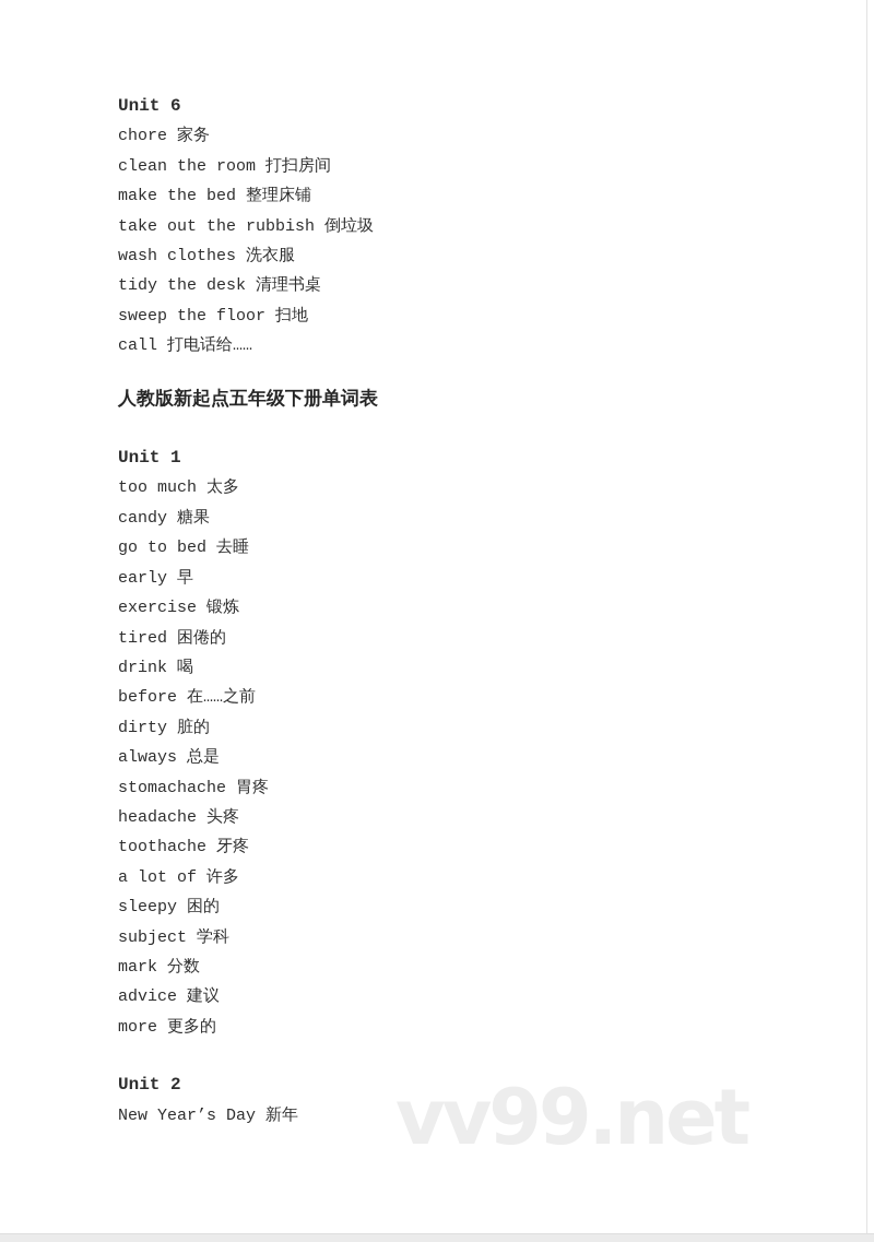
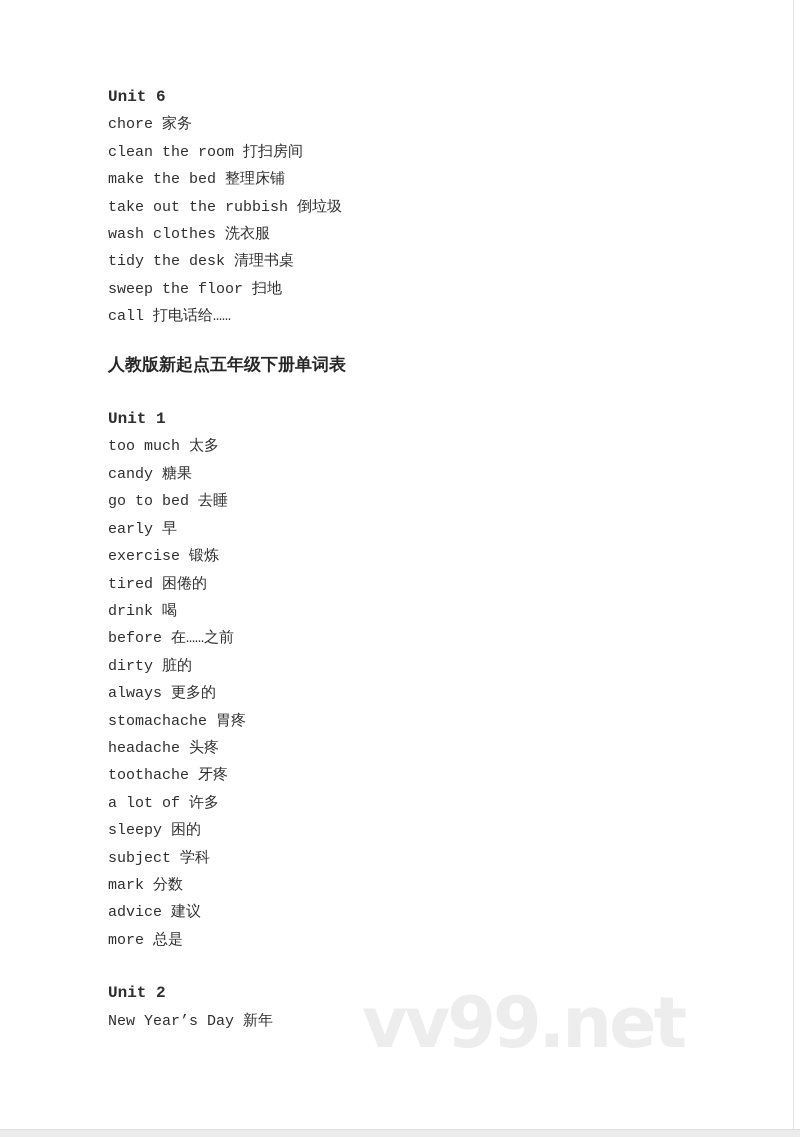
  Unit 6
  chore 家务
  clean the room 打扫房间
  make the bed 整理床铺
  take out the rubbish 倒垃圾
  wash clothes 洗衣服
  tidy the desk 清理书桌
  sweep the floor 扫地
  call 打电话给……
  人教版新起点五年级下册单词表
  Unit 1
  too much 太多
  candy 糖果
  go to bed 去睡
  early 早
  exercise 锻炼
  tired 困倦的
  drink 喝
  before 在……之前
  dirty 脏的
- always 总是
+ always 更多的
  stomachache 胃疼
  headache 头疼
  toothache 牙疼
  a lot of 许多
  sleepy 困的
  subject 学科
  mark 分数
  advice 建议
- more 更多的
+ more 总是
  Unit 2
  New Year’s Day 新年
